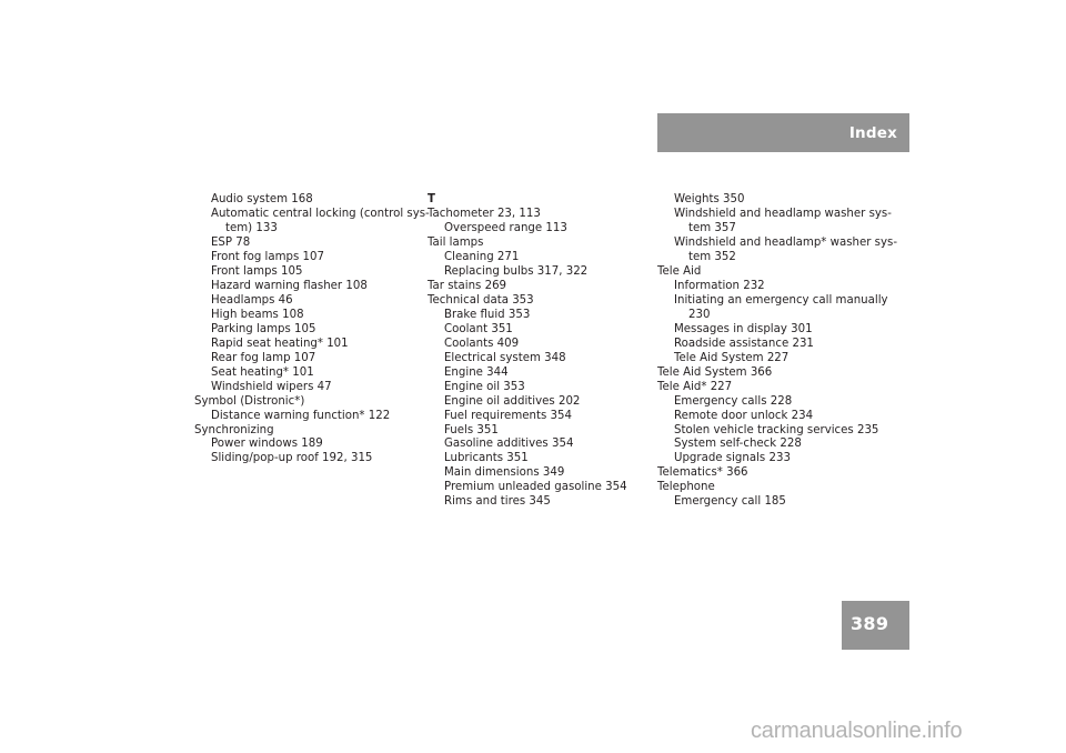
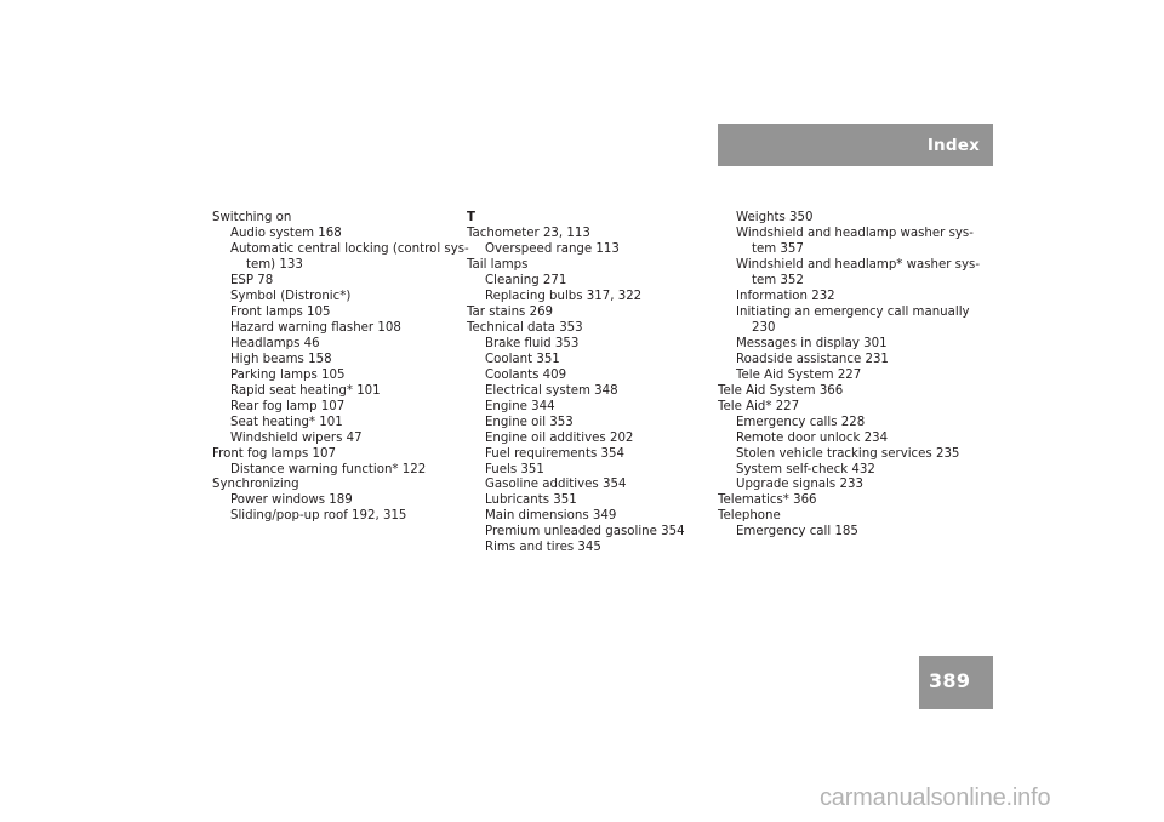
  Index
+ Switching on
  Audio system 168
  Automatic central locking (control sys
  tem) 133
  ESP 78
- Front fog lamps 107
+ Symbol (Distronic*)
  Front lamps 105
  Hazard warning flasher 108
  Headlamps 46
- High beams 108
+ High beams 158
  Parking lamps 105
  Rapid seat heating* 101
  Rear fog lamp 107
  Seat heating* 101
  Windshield wipers 47
- Symbol (Distronic*)
+ Front fog lamps 107
  Distance warning function* 122
  Synchronizing
  Power windows 189
  Sliding/pop-up roof 192, 315
  T
  Tachometer 23, 113
  Overspeed range 113
  Tail lamps
  Cleaning 271
  Replacing bulbs 317, 322
  Tar stains 269
  Technical data 353
  Brake fluid 353
  Coolant 351
  Coolants 409
  Electrical system 348
  Engine 344
  Engine oil 353
  Engine oil additives 202
  Fuel requirements 354
  Fuels 351
  Gasoline additives 354
  Lubricants 351
  Main dimensions 349
  Premium unleaded gasoline 354
  Rims and tires 345
  Weights 350
  Windshield and headlamp washer sys-
  tem 357
  Windshield and headlamp* washer sys-
  tem 352
- Tele Aid
  Information 232
  Initiating an emergency call manually
  230
  Messages in display 301
  Roadside assistance 231
  Tele Aid System 227
  Tele Aid System 366
  Tele Aid* 227
  Emergency calls 228
  Remote door unlock 234
  Stolen vehicle tracking services 235
- System self-check 228
+ System self-check 432
  Upgrade signals 233
  Telematics* 366
  Telephone
  Emergency call 185
  389
  carmanualsonline.info
